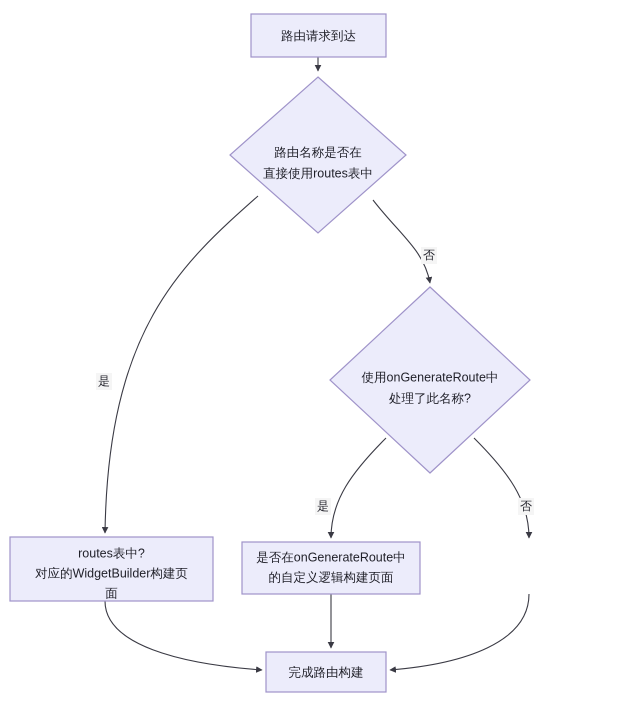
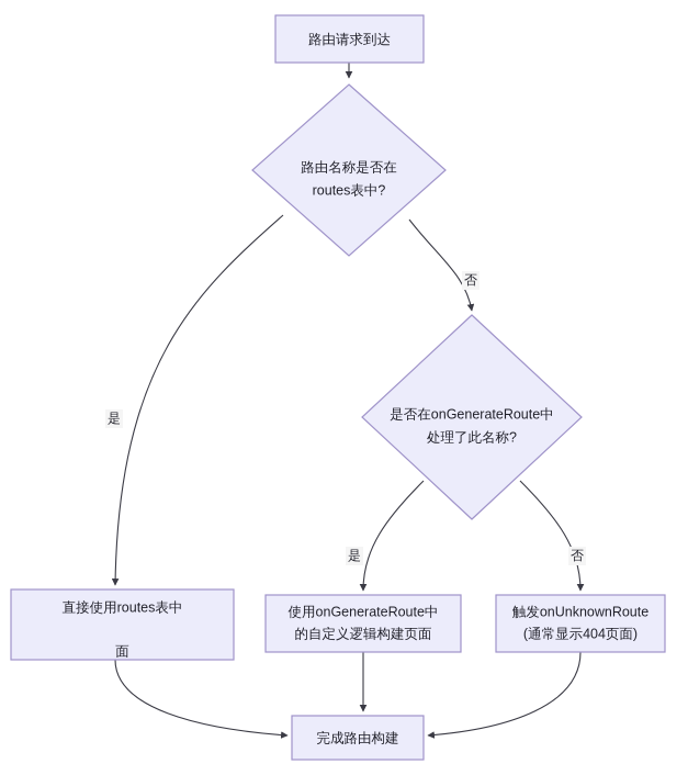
  是
  否
  是
  否
  路由请求到达
  路由名称是否在
- 直接使用routes表中
+ routes表中?
- 使用onGenerateRoute中
+ 是否在onGenerateRoute中
  处理了此名称?
- routes表中?
+ 直接使用routes表中
- 对应的WidgetBuilder构建页
  面
- 是否在onGenerateRoute中
+ 使用onGenerateRoute中
  的自定义逻辑构建页面
+ 触发onUnknownRoute
+ (通常显示404页面)
  完成路由构建
